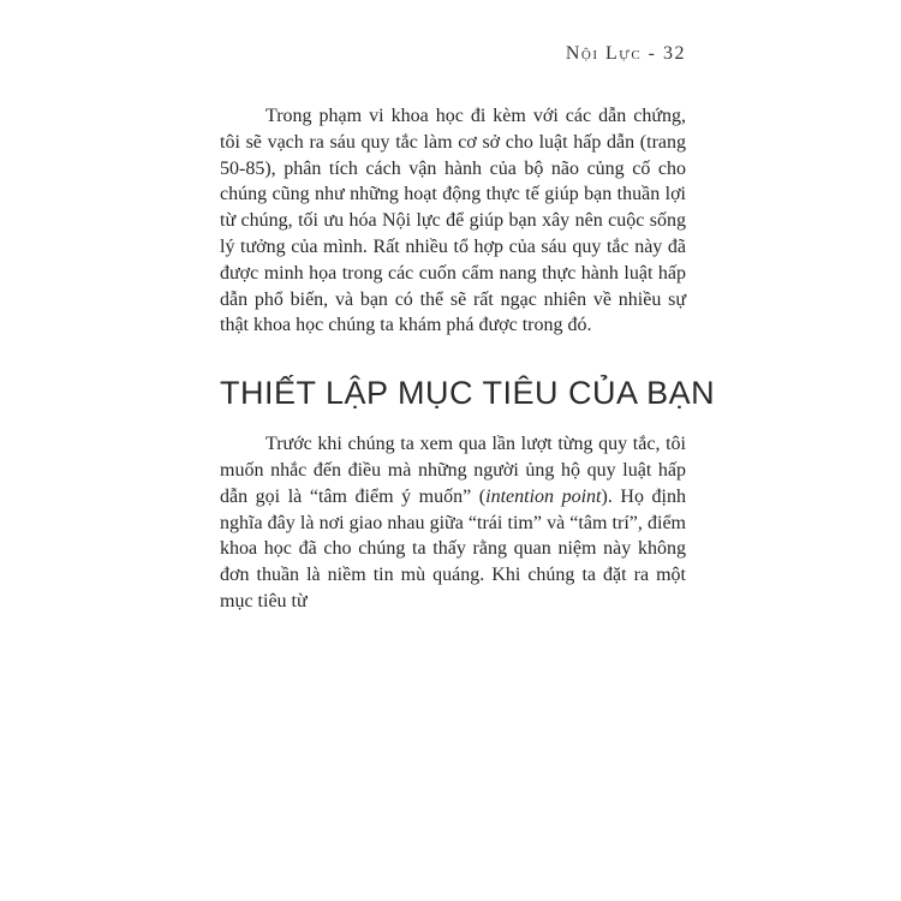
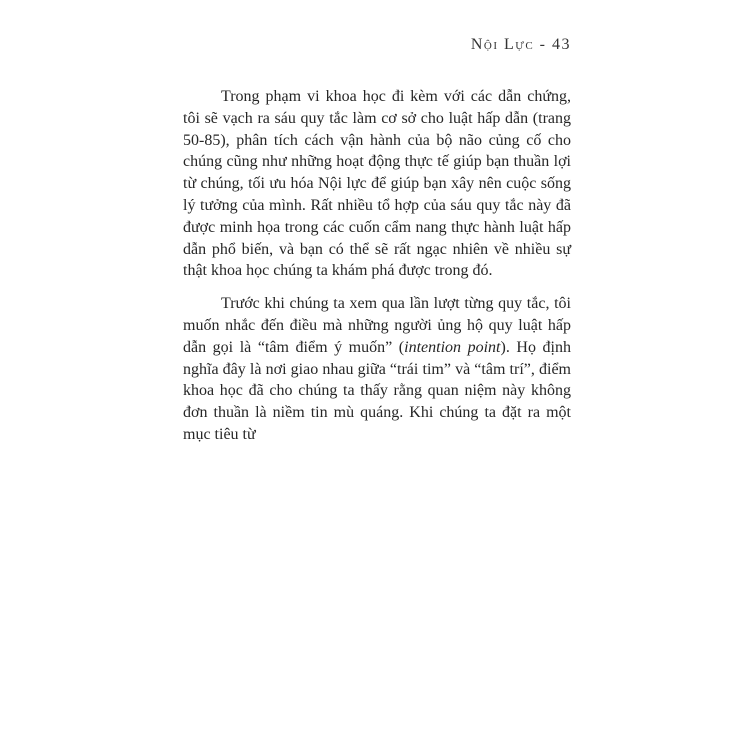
- Nội Lực - 32
+ Nội Lực - 43
  Trong phạm vi khoa học đi kèm với các dẫn chứng, tôi sẽ vạch ra sáu quy tắc làm cơ sở cho luật hấp dẫn (trang 50-85), phân tích cách vận hành của bộ não củng cố cho chúng cũng như những hoạt động thực tế giúp bạn thuần lợi từ chúng, tối ưu hóa Nội lực để giúp bạn xây nên cuộc sống lý tưởng của mình. Rất nhiều tổ hợp của sáu quy tắc này đã được minh họa trong các cuốn cẩm nang thực hành luật hấp dẫn phổ biến, và bạn có thể sẽ rất ngạc nhiên về nhiều sự thật khoa học chúng ta khám phá được trong đó.
- THIẾT LẬP MỤC TIÊU CỦA BẠN
  Trước khi chúng ta xem qua lần lượt từng quy tắc, tôi muốn nhắc đến điều mà những người ủng hộ quy luật hấp dẫn gọi là “tâm điểm ý muốn” (intention point). Họ định nghĩa đây là nơi giao nhau giữa “trái tim” và “tâm trí”, điểm khoa học đã cho chúng ta thấy rằng quan niệm này không đơn thuần là niềm tin mù quáng. Khi chúng ta đặt ra một mục tiêu từ
